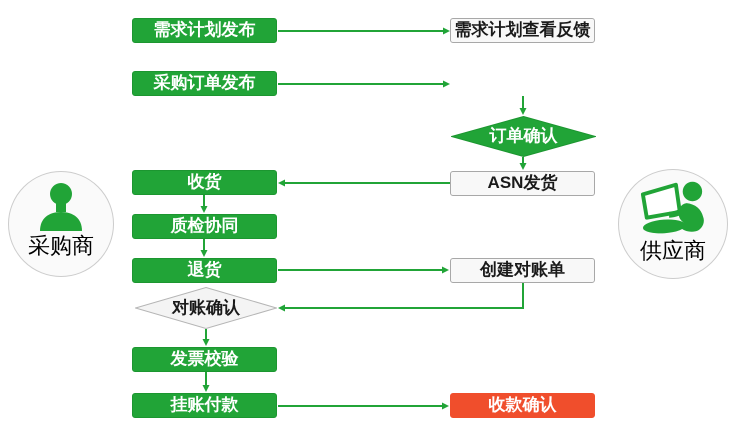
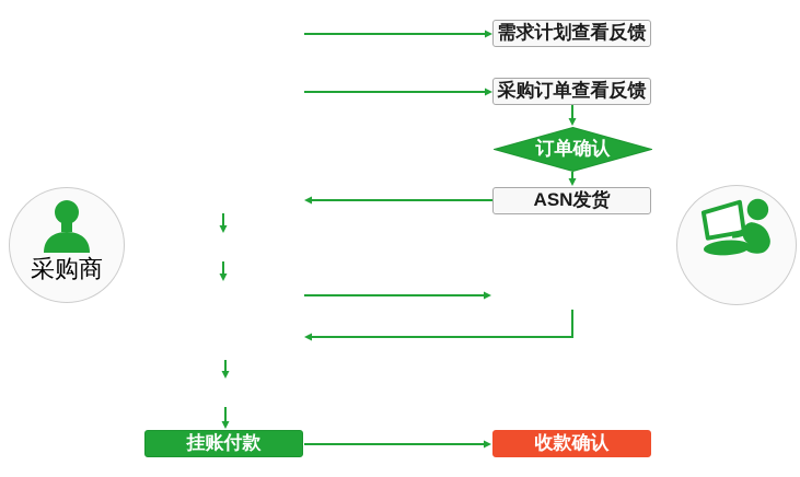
  采购商
- 供应商
- 需求计划发布
- 采购订单发布
- 收货
- 质检协同
- 退货
- 对账确认
- 发票校验
  挂账付款
  需求计划查看反馈
+ 采购订单查看反馈
  订单确认
  ASN发货
- 创建对账单
  收款确认
